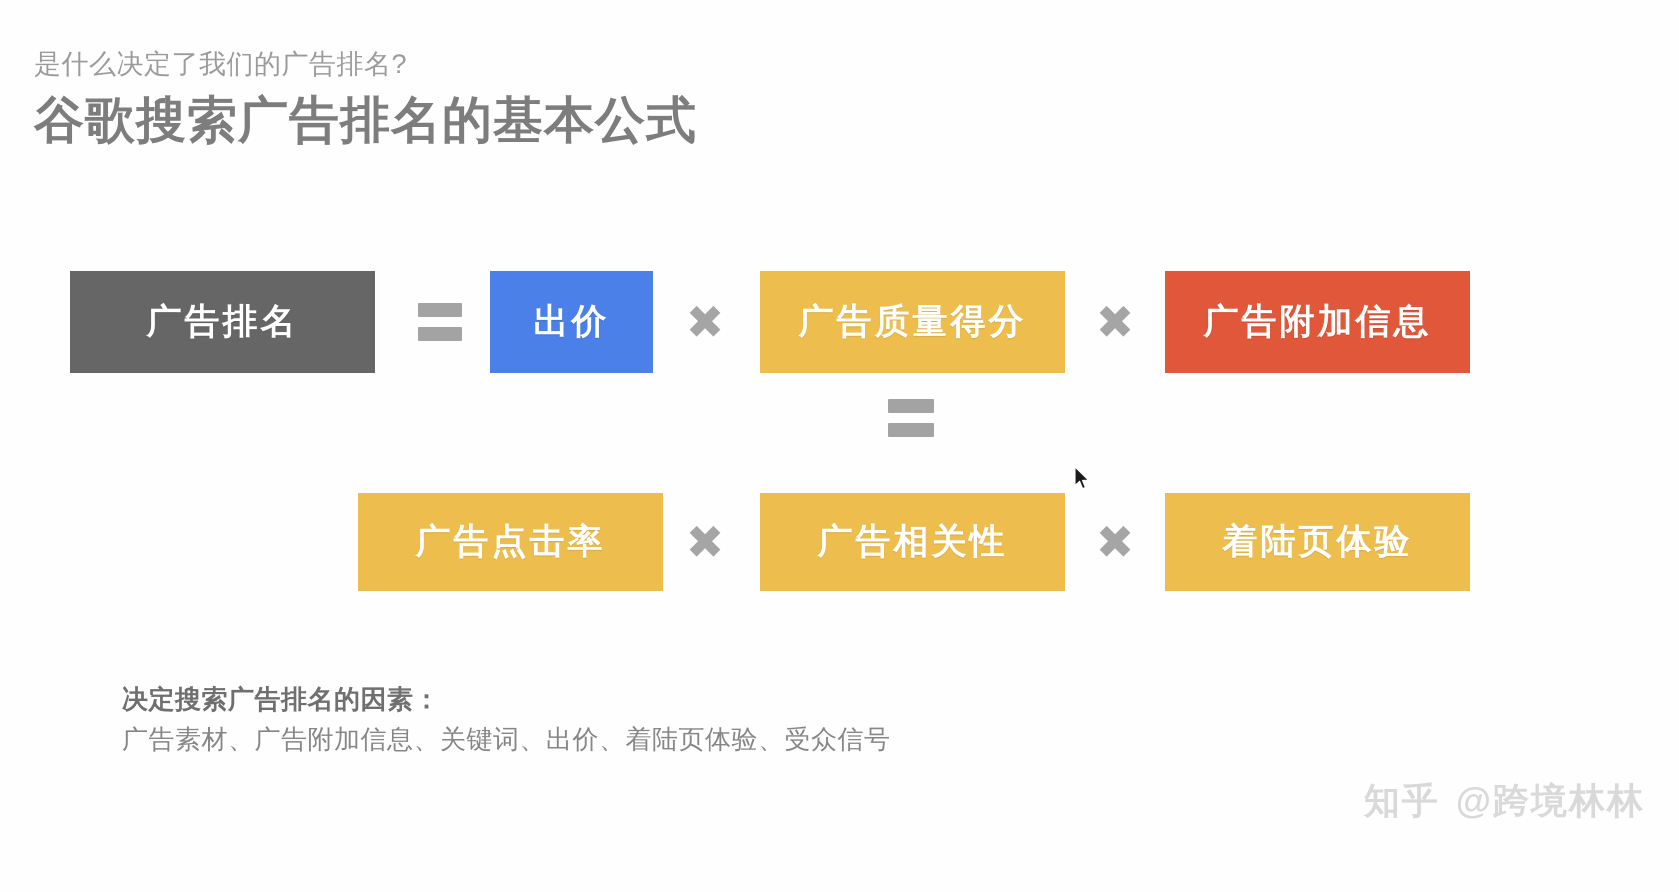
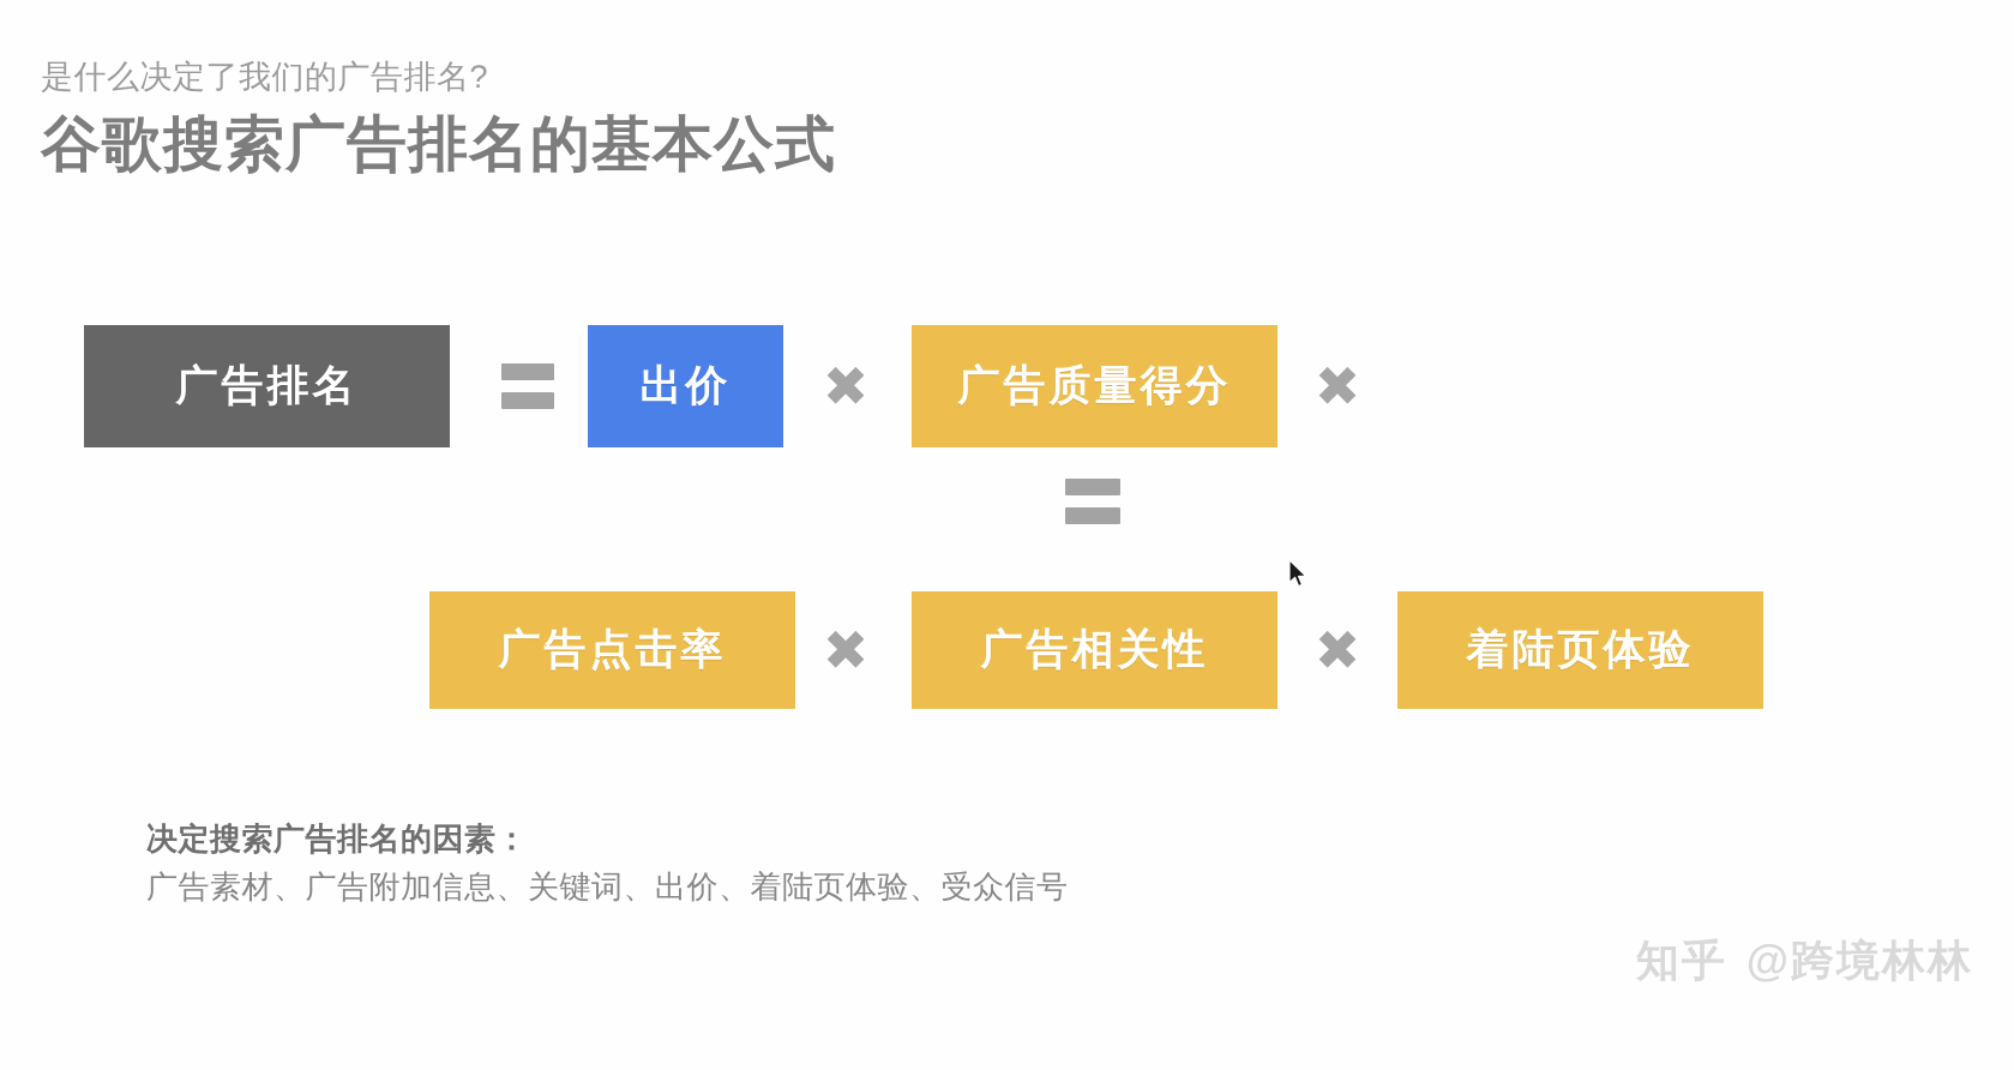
  是什么决定了我们的广告排名?
  谷歌搜索广告排名的基本公式
  广告排名
  出价
  ✖
  广告质量得分
  ✖
- 广告附加信息
  广告点击率
  ✖
  广告相关性
  ✖
  着陆页体验
  决定搜索广告排名的因素：
  广告素材、广告附加信息、关键词、出价、着陆页体验、受众信号
  知乎
  @跨境林林
